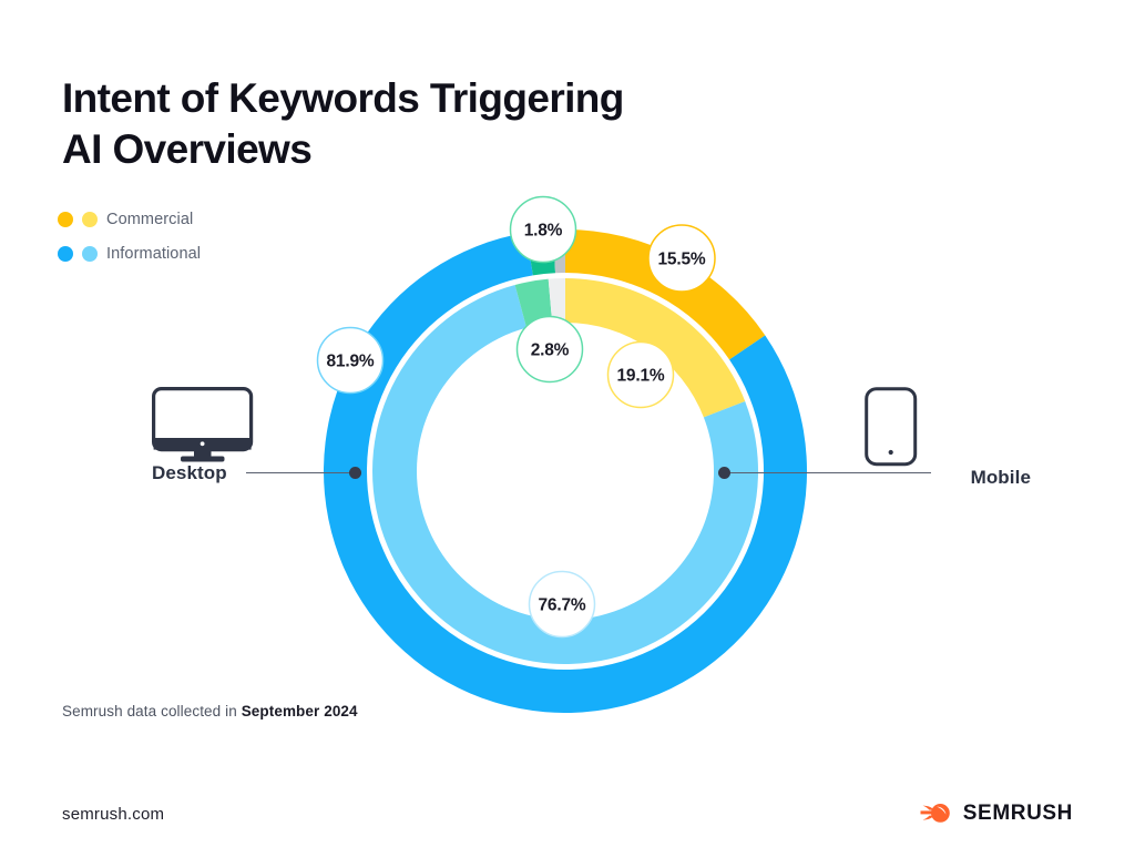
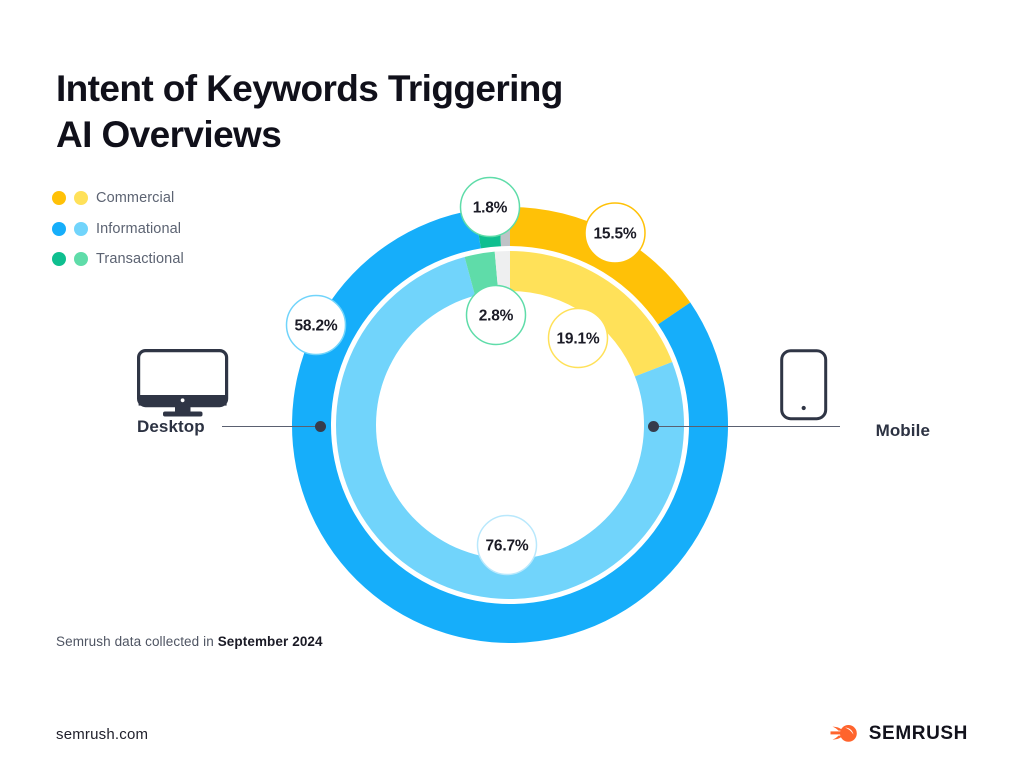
  Intent of Keywords Triggering
  AI Overviews
  Commercial
  Informational
+ Transactional
  15.5%
- 81.9%
+ 58.2%
  1.8%
  19.1%
  76.7%
  2.8%
  Desktop
  Mobile
  Semrush data collected in September 2024
  semrush.com
  SEMRUSH
